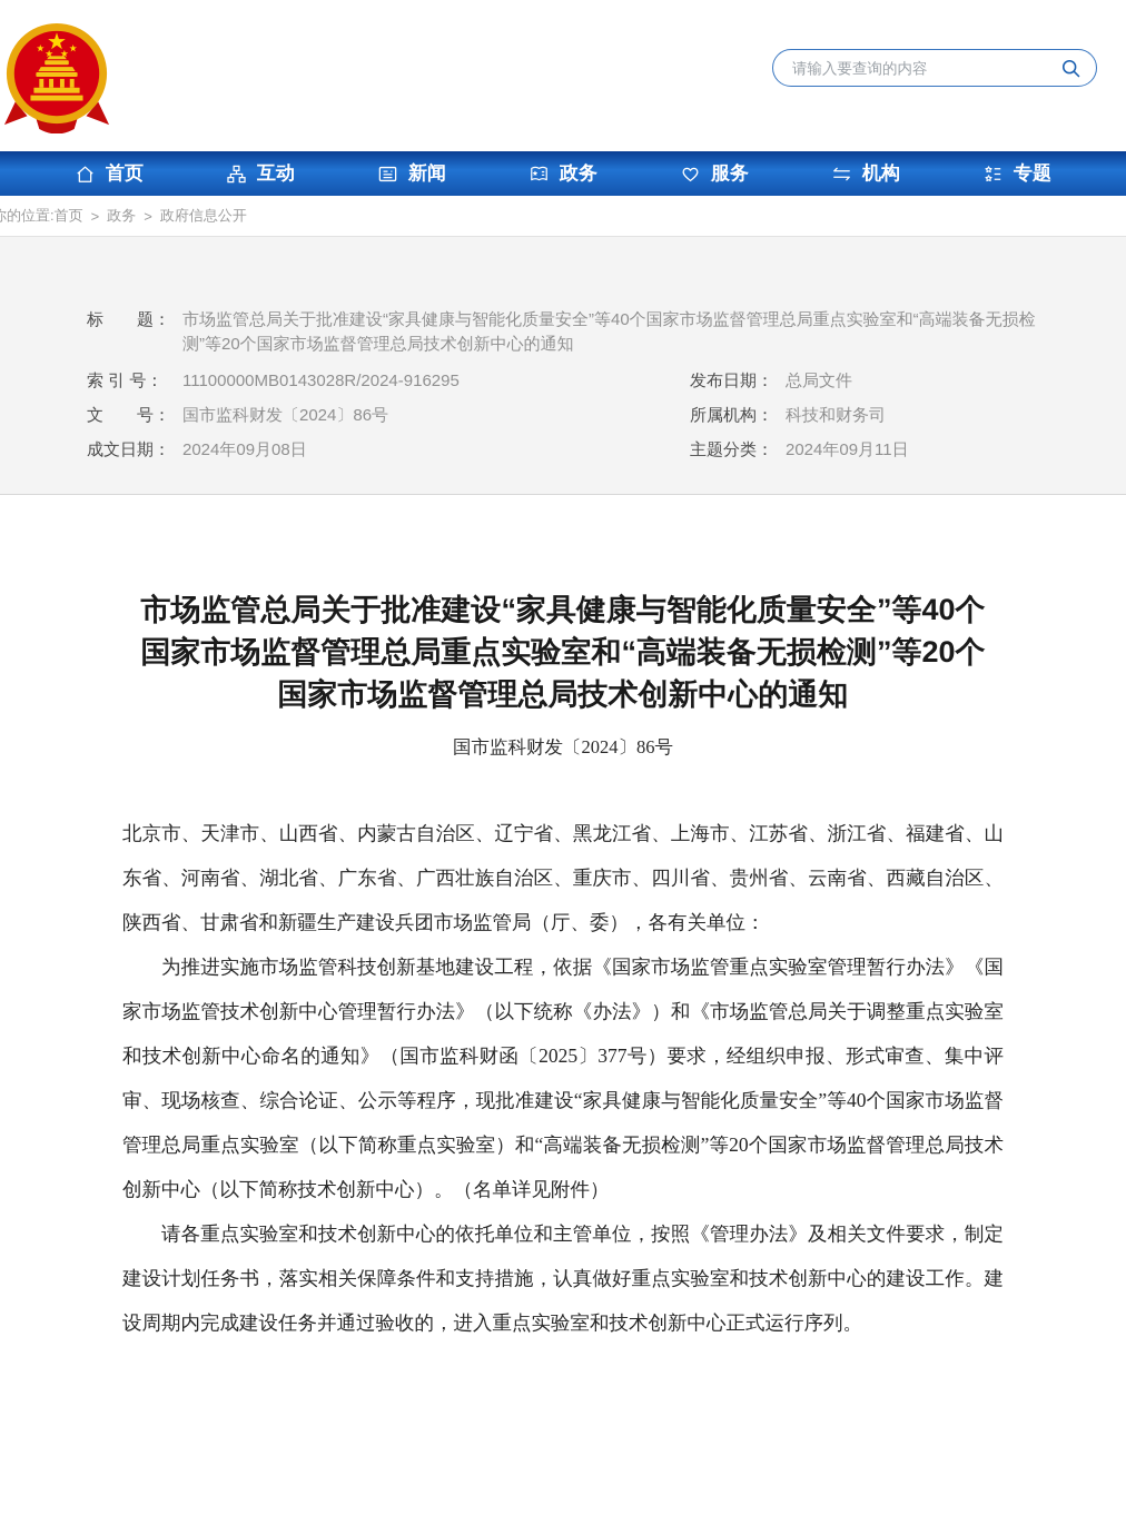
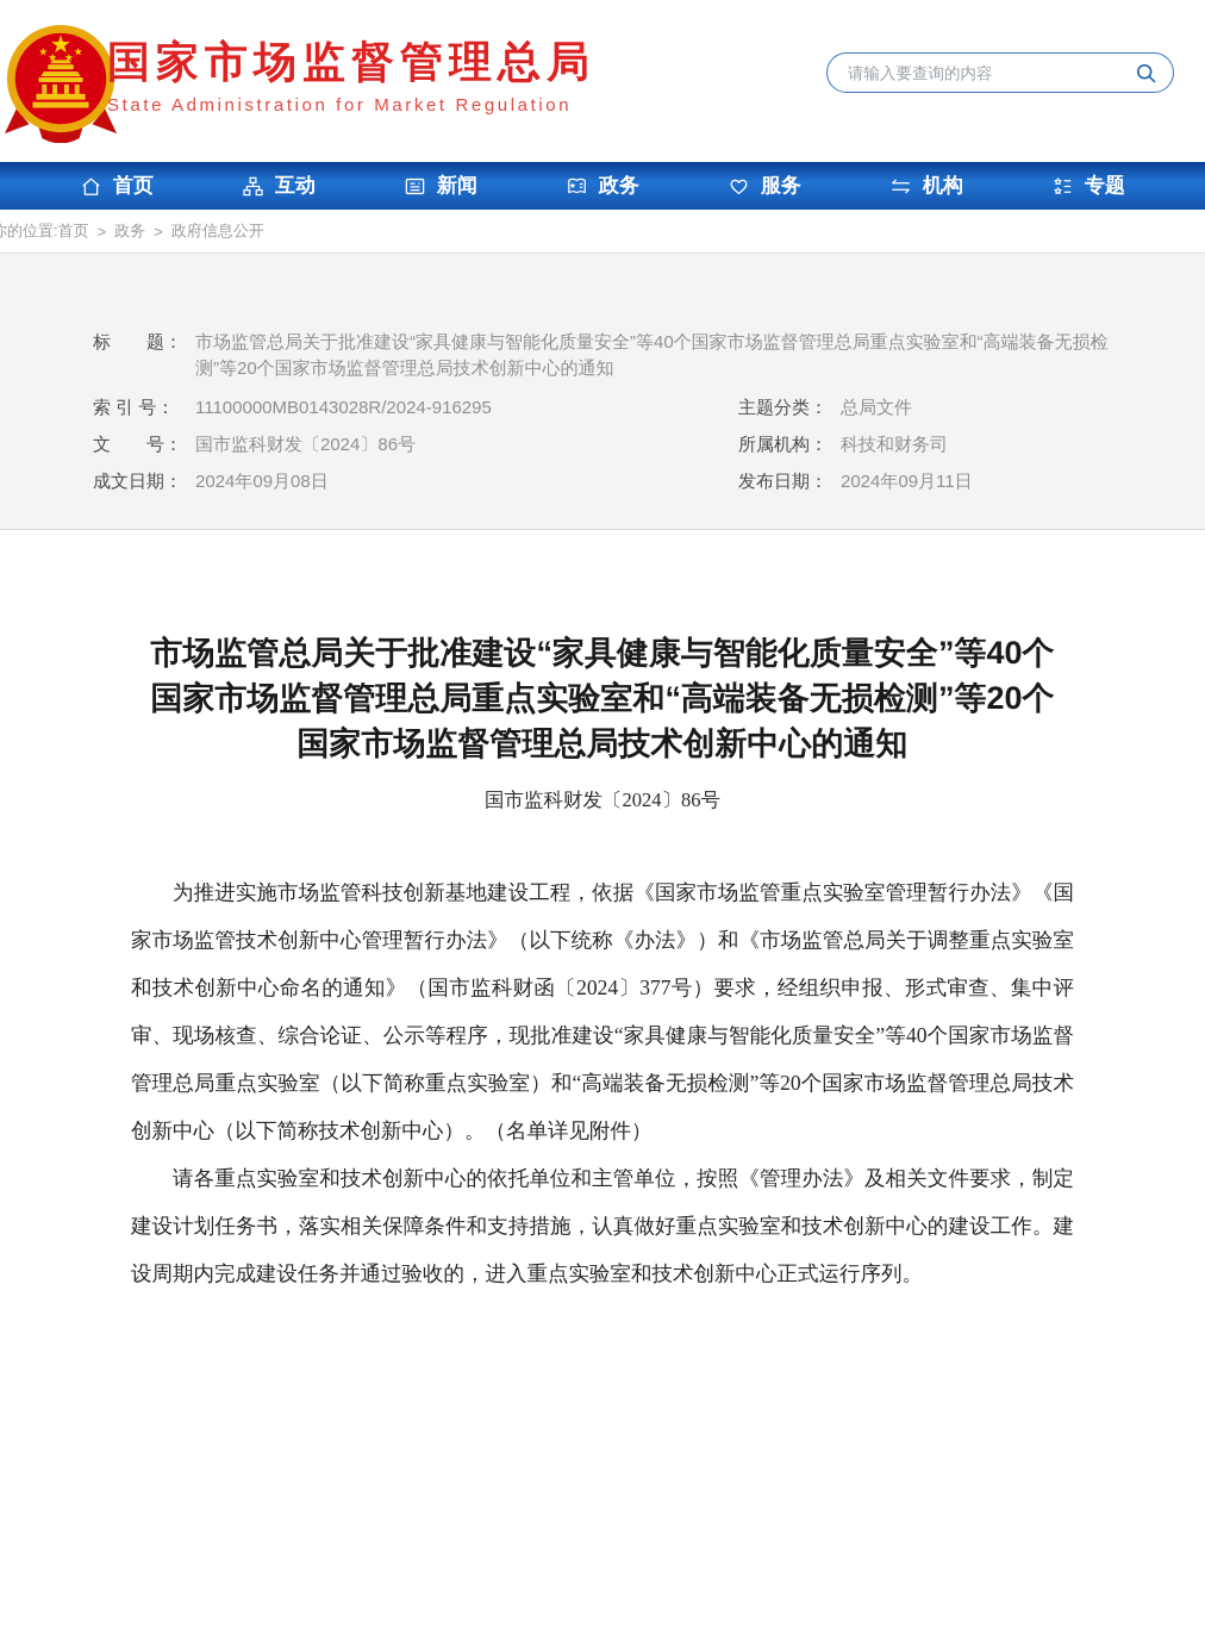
+ 国家市场监督管理总局
+ State Administration for Market Regulation
  请输入要查询的内容
  首页
  互动
  新闻
  政务
  服务
  机构
  专题
  的位置:
  首页
  >
  政务
  >
  政府信息公开
  标 题：
  市场监管总局关于批准建设“家具健康与智能化质量安全”等40个国家市场监督管理总局重点实验室和“高端装备无损检测”等20个国家市场监督管理总局技术创新中心的通知
  索 引 号：
  11100000MB0143028R/2024-916295
- 发布日期：
+ 主题分类：
  总局文件
  文 号：
  国市监科财发〔2024〕86号
  所属机构：
  科技和财务司
  成文日期：
  2024年09月08日
- 主题分类：
+ 发布日期：
  2024年09月11日
  市场监管总局关于批准建设“家具健康与智能化质量安全”等40个国家市场监督管理总局重点实验室和“高端装备无损检测”等20个国家市场监督管理总局技术创新中心的通知
  国市监科财发〔2024〕86号
- 北京市、天津市、山西省、内蒙古自治区、辽宁省、黑龙江省、上海市、江苏省、浙江省、福建省、山东省、河南省、湖北省、广东省、广西壮族自治区、重庆市、四川省、贵州省、云南省、西藏自治区、陕西省、甘肃省和新疆生产建设兵团市场监管局（厅、委），各有关单位：
- 为推进实施市场监管科技创新基地建设工程，依据《国家市场监管重点实验室管理暂行办法》《国家市场监管技术创新中心管理暂行办法》（以下统称《办法》）和《市场监管总局关于调整重点实验室和技术创新中心命名的通知》（国市监科财函〔2025〕377号）要求，经组织申报、形式审查、集中评审、现场核查、综合论证、公示等程序，现批准建设“家具健康与智能化质量安全”等40个国家市场监督管理总局重点实验室（以下简称重点实验室）和“高端装备无损检测”等20个国家市场监督管理总局技术创新中心（以下简称技术创新中心）。（名单详见附件）
+ 为推进实施市场监管科技创新基地建设工程，依据《国家市场监管重点实验室管理暂行办法》《国家市场监管技术创新中心管理暂行办法》（以下统称《办法》）和《市场监管总局关于调整重点实验室和技术创新中心命名的通知》（国市监科财函〔2024〕377号）要求，经组织申报、形式审查、集中评审、现场核查、综合论证、公示等程序，现批准建设“家具健康与智能化质量安全”等40个国家市场监督管理总局重点实验室（以下简称重点实验室）和“高端装备无损检测”等20个国家市场监督管理总局技术创新中心（以下简称技术创新中心）。（名单详见附件）
  请各重点实验室和技术创新中心的依托单位和主管单位，按照《管理办法》及相关文件要求，制定建设计划任务书，落实相关保障条件和支持措施，认真做好重点实验室和技术创新中心的建设工作。建设周期内完成建设任务并通过验收的，进入重点实验室和技术创新中心正式运行序列。
